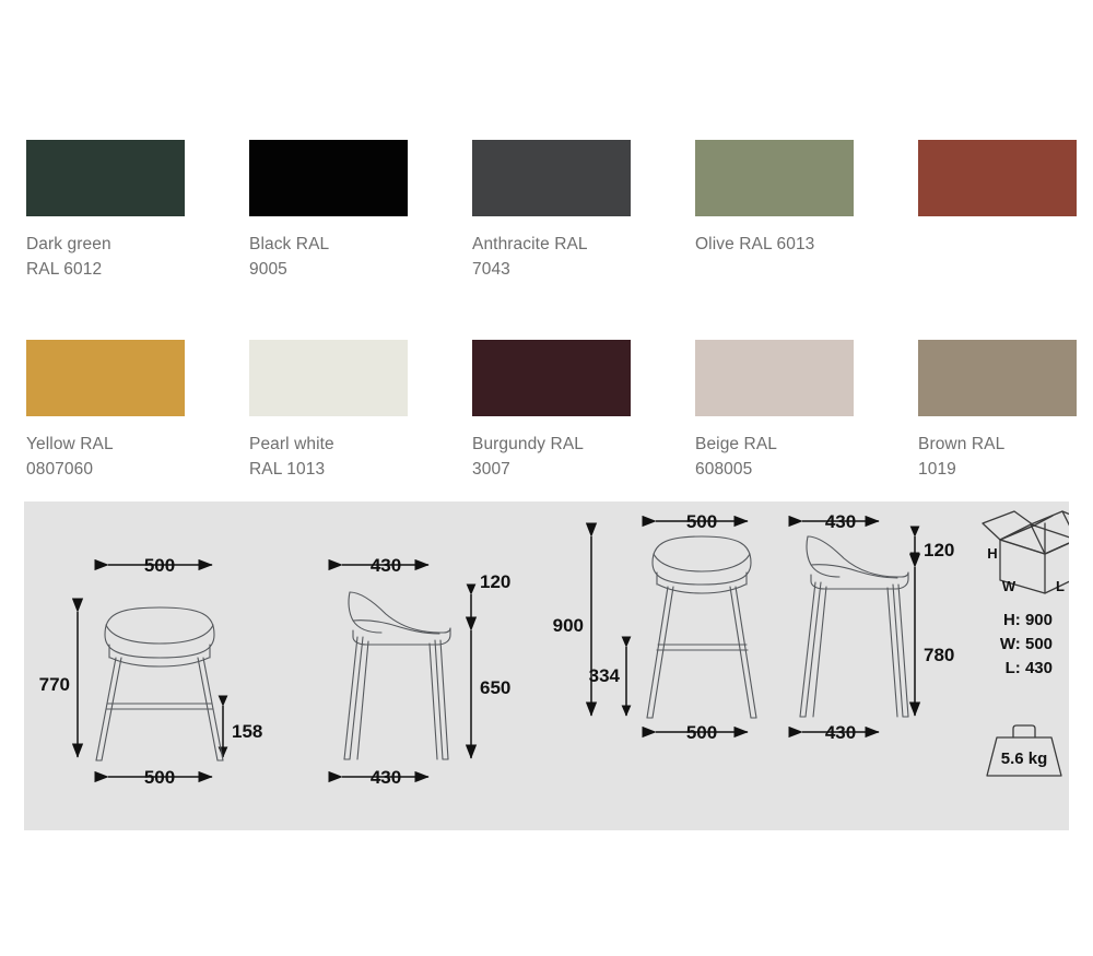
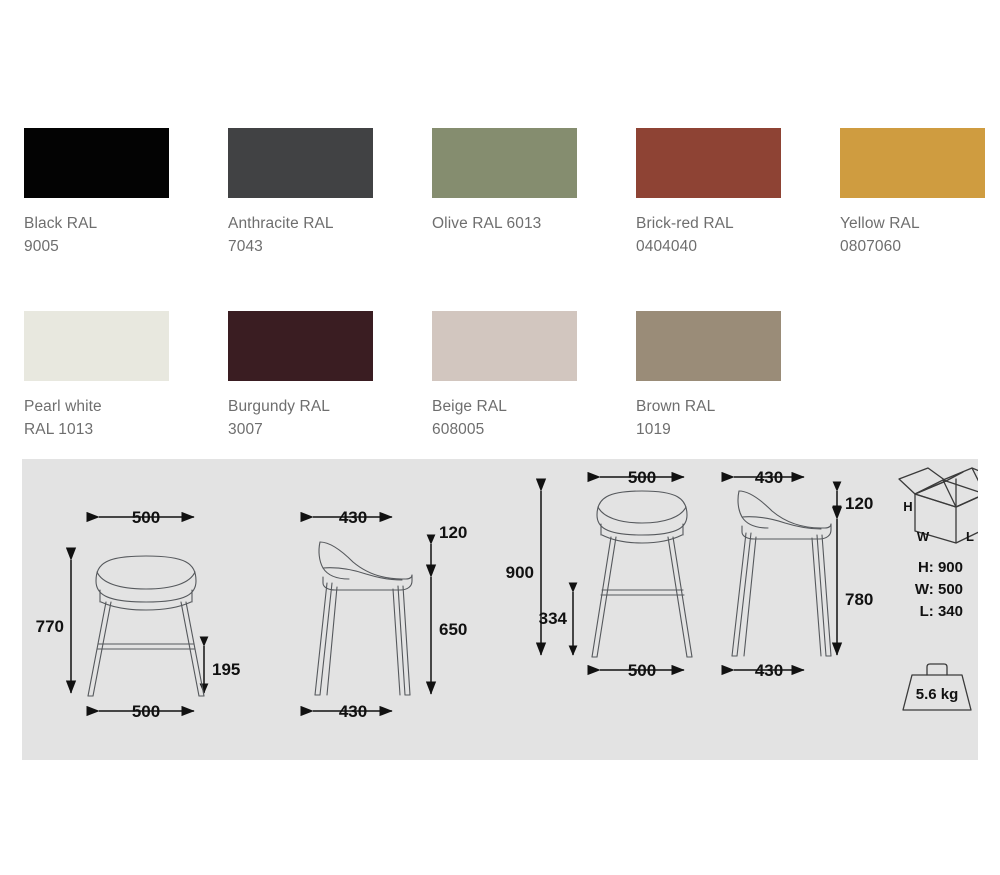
- Dark green
- RAL 6012
  Black RAL
  9005
  Anthracite RAL
  7043
  Olive RAL 6013
+ Brick-red RAL
+ 0404040
  Yellow RAL
  0807060
  Pearl white
  RAL 1013
  Burgundy RAL
  3007
  Beige RAL
  608005
  Brown RAL
  1019
  500
  500
  770
- 158
+ 195
  430
  430
  120
  650
  500
  500
  900
  334
  430
  430
  120
  780
  H
  W
  L
  H: 900
  W: 500
- L: 430
+ L: 340
  5.6 kg
